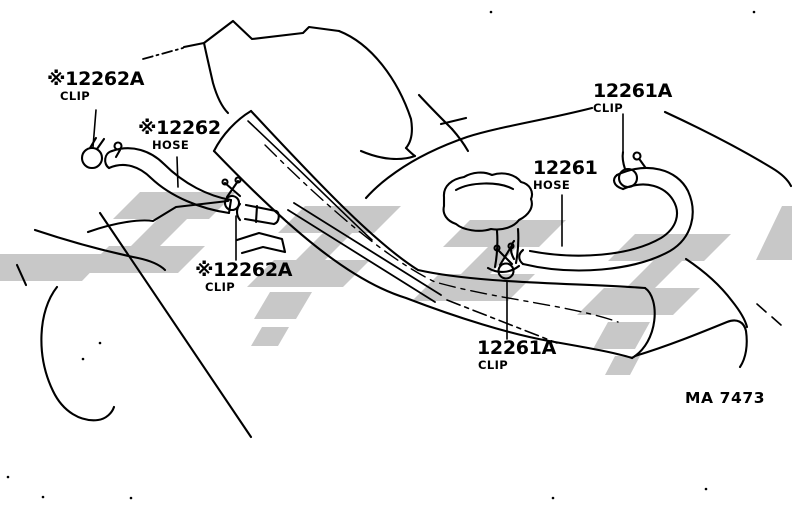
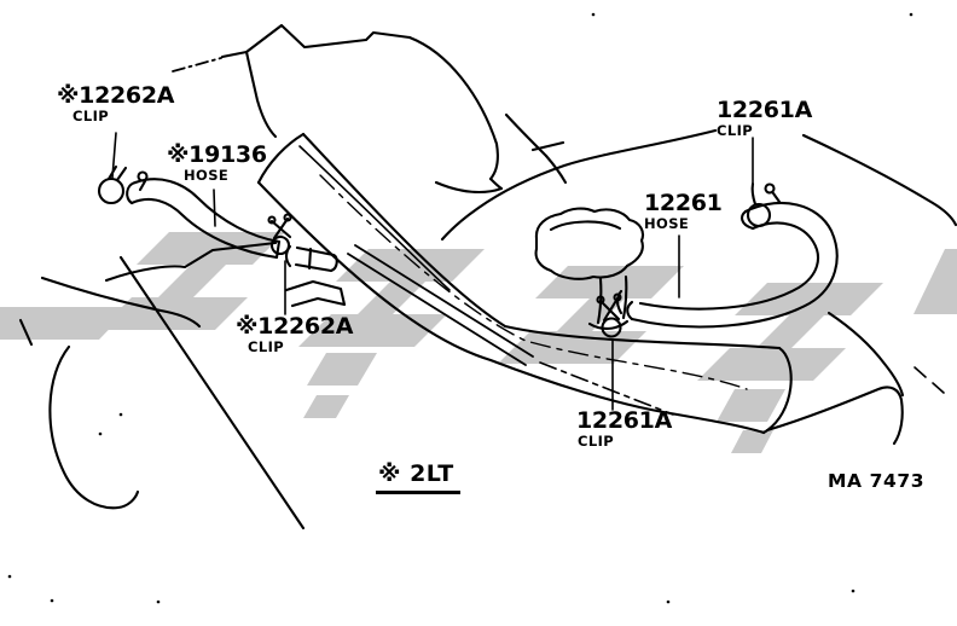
  ※12262A
  CLIP
- ※12262
+ ※19136
  HOSE
  ※12262A
  CLIP
  12261A
  CLIP
  12261
  HOSE
  12261A
  CLIP
+ ※ 2LT
  MA 7473
